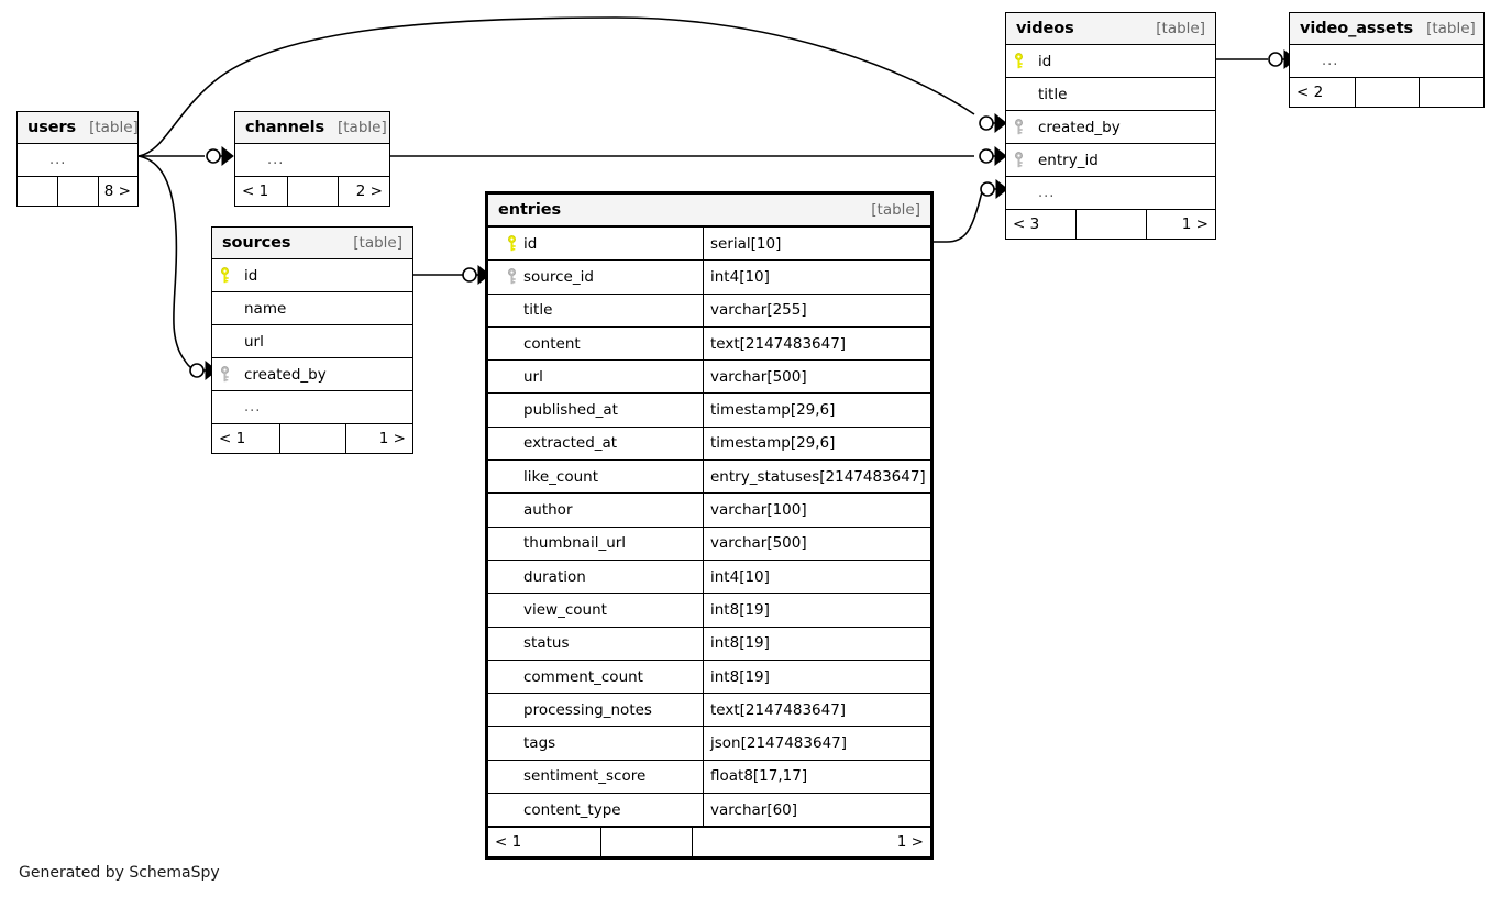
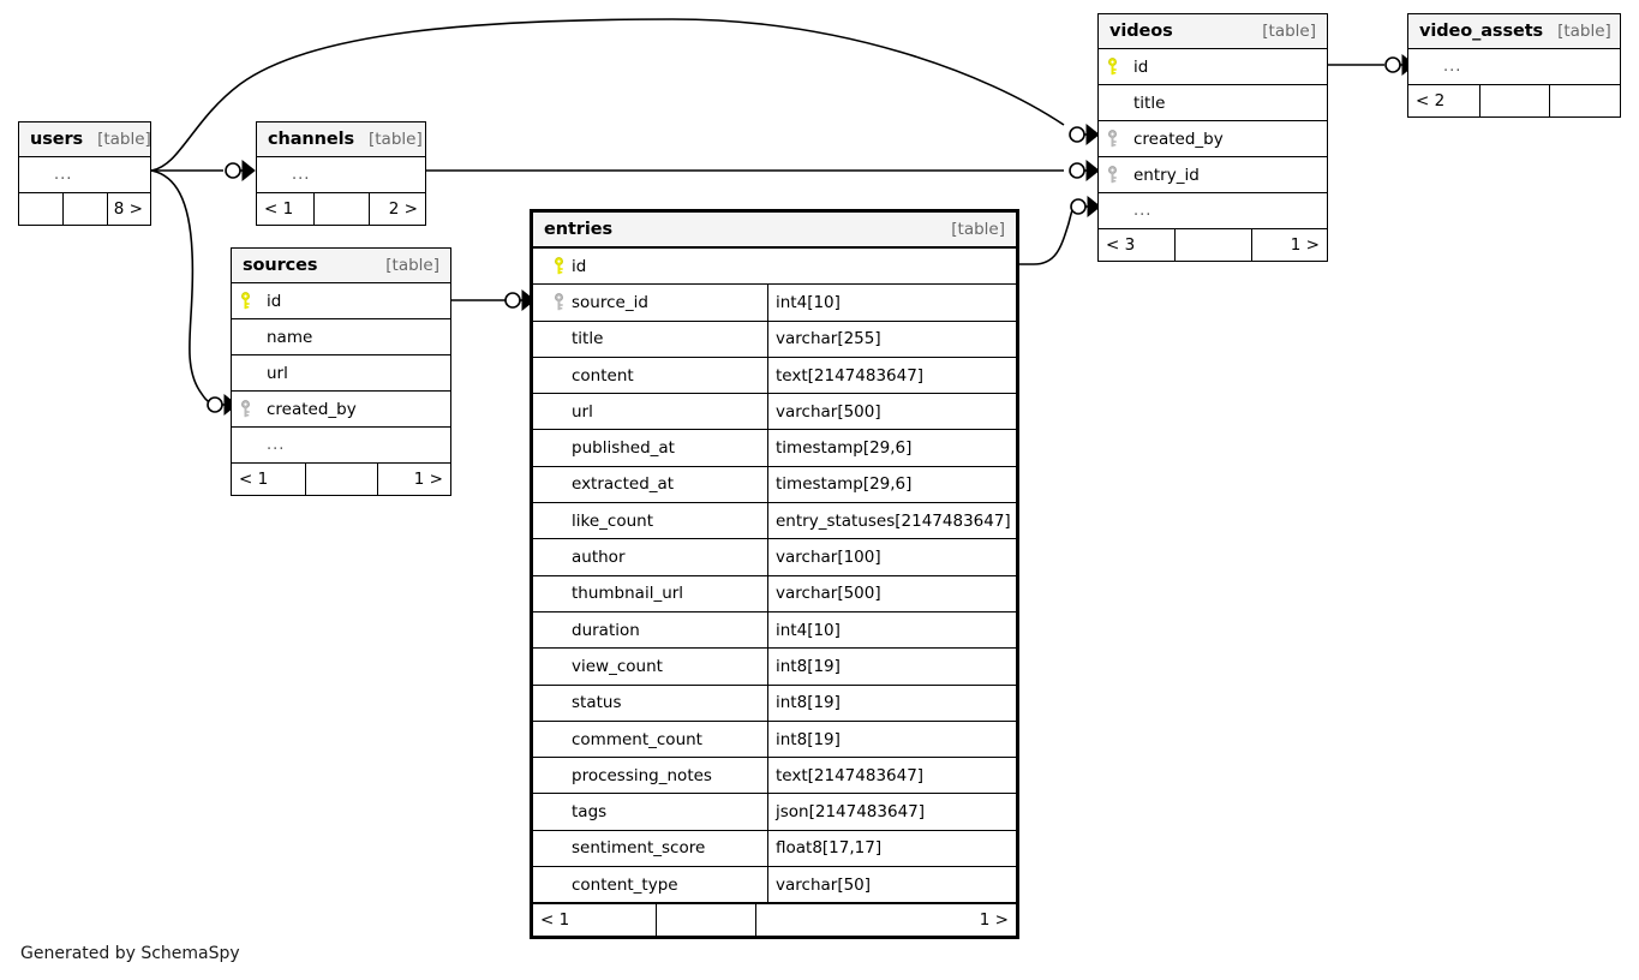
  users
  [table]
  ...
  8 >
  channels
  [table]
  ...
  < 1
  2 >
  sources
  [table]
  id
  name
  url
  created_by
  ...
  < 1
  1 >
  entries
  [table]
  id
- serial[10]
  source_id
  int4[10]
  title
  varchar[255]
  content
  text[2147483647]
  url
  varchar[500]
  published_at
  timestamp[29,6]
  extracted_at
  timestamp[29,6]
  like_count
  entry_statuses[2147483647]
  author
  varchar[100]
  thumbnail_url
  varchar[500]
  duration
  int4[10]
  view_count
  int8[19]
  status
  int8[19]
  comment_count
  int8[19]
  processing_notes
  text[2147483647]
  tags
  json[2147483647]
  sentiment_score
  float8[17,17]
  content_type
- varchar[60]
+ varchar[50]
  < 1
  1 >
  videos
  [table]
  id
  title
  created_by
  entry_id
  ...
  < 3
  1 >
  video_assets
  [table]
  ...
  < 2
  Generated by SchemaSpy
